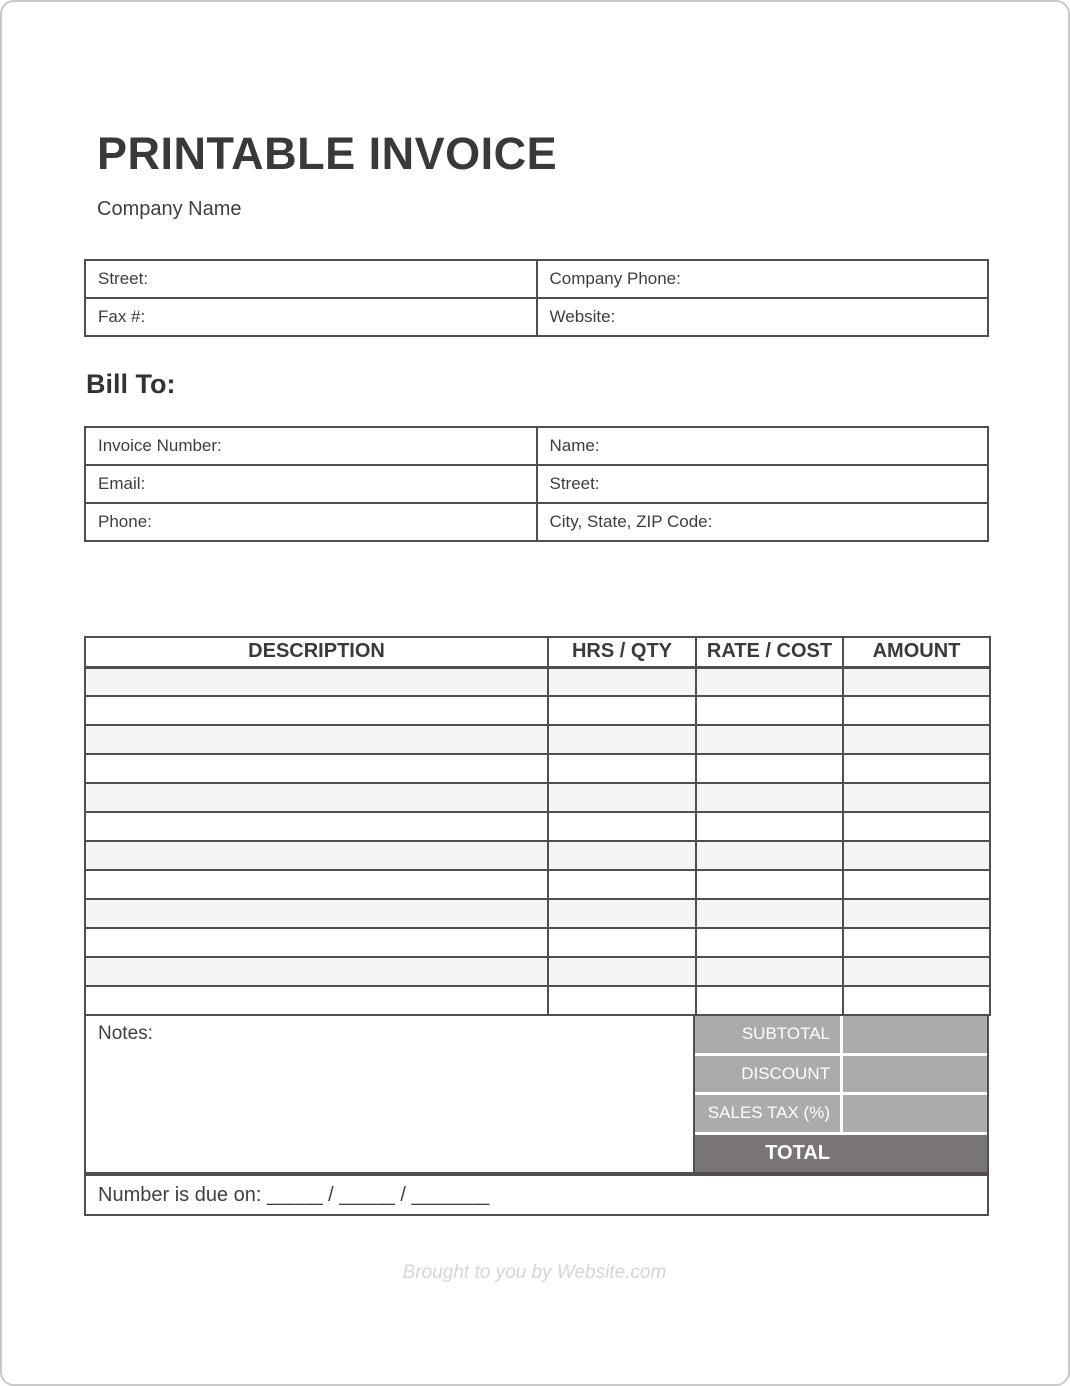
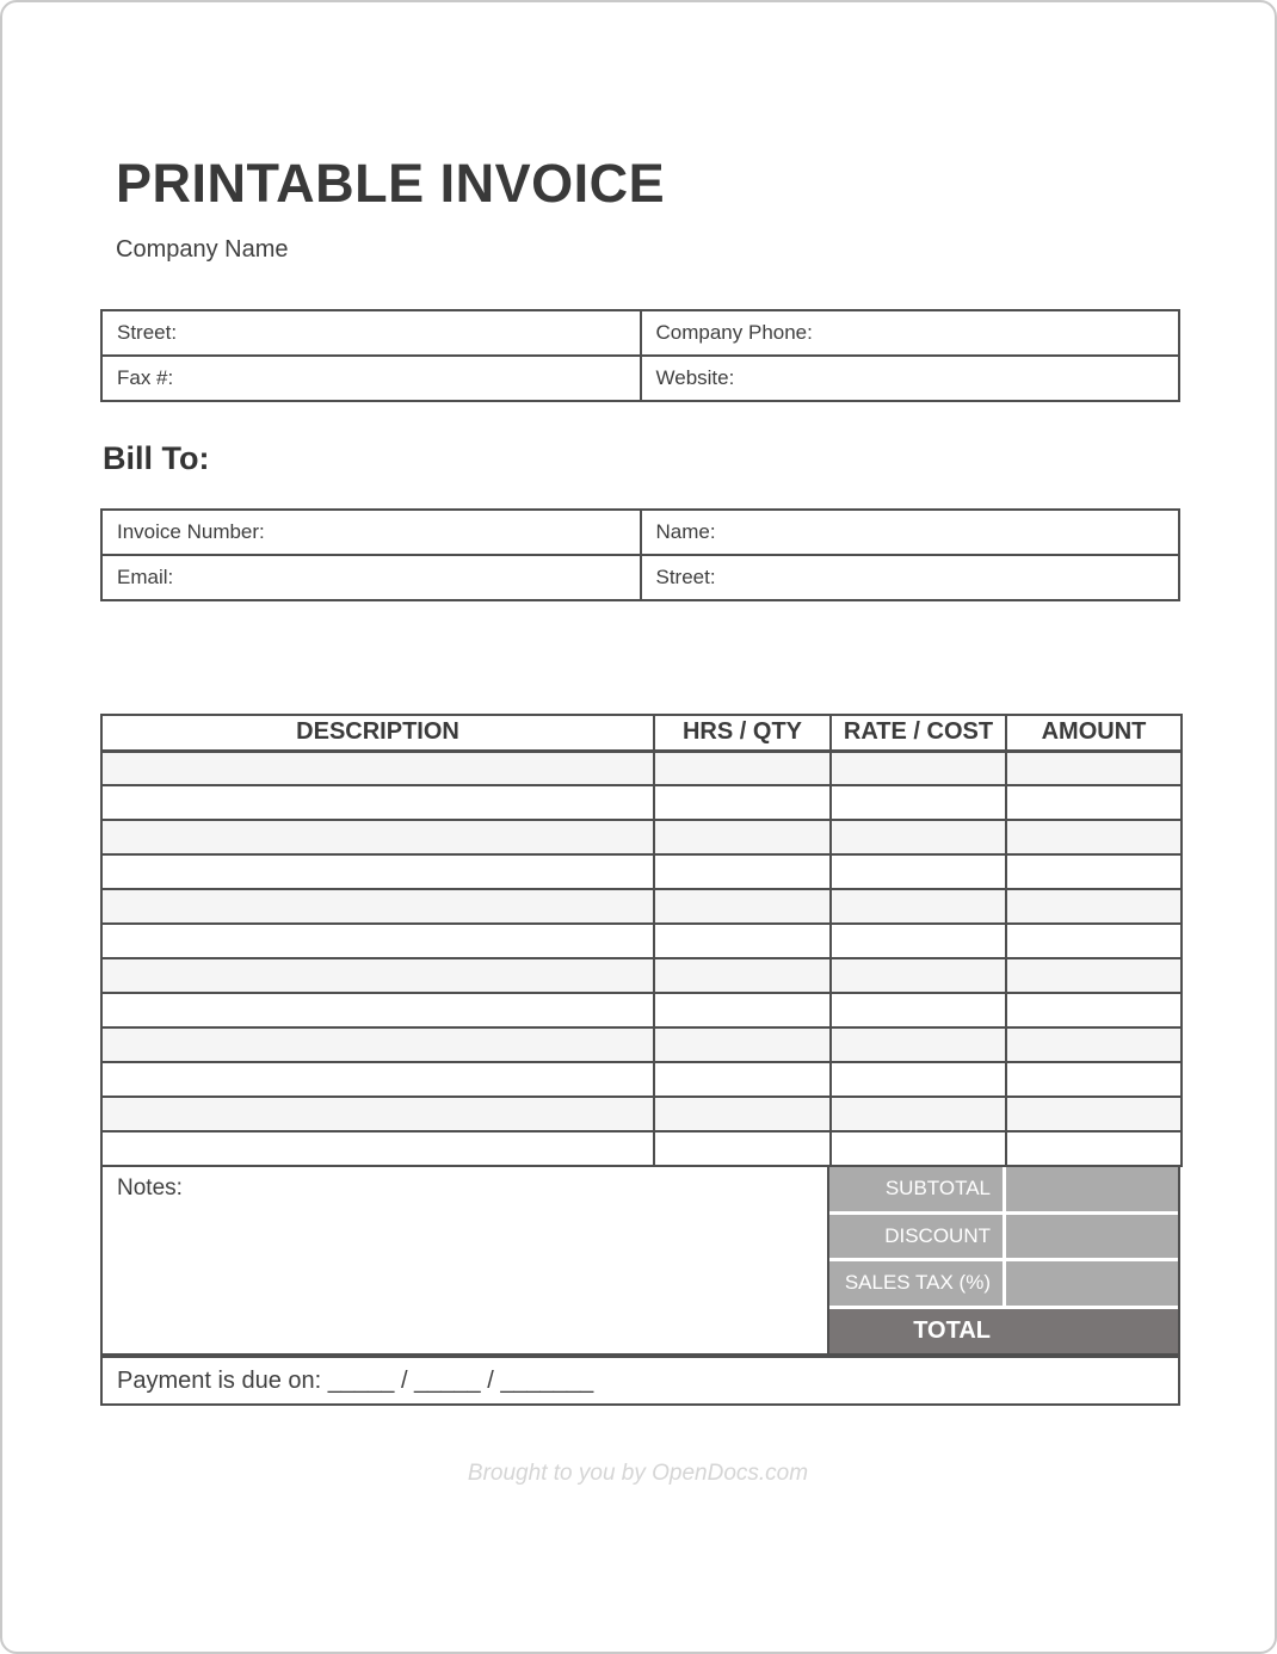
  PRINTABLE INVOICE
  Company Name
  Street:	Company Phone:
  Fax #:	Website:
  Bill To:
  Invoice Number:	Name:
  Email:	Street:
- Phone:	City, State, ZIP Code:
  DESCRIPTION	HRS / QTY	RATE / COST	AMOUNT
  Notes:
  SUBTOTAL
  DISCOUNT
  SALES TAX (%)
  TOTAL
- Number is due on: _____ / _____ / _______
+ Payment is due on: _____ / _____ / _______
- Brought to you by Website.com
+ Brought to you by OpenDocs.com
